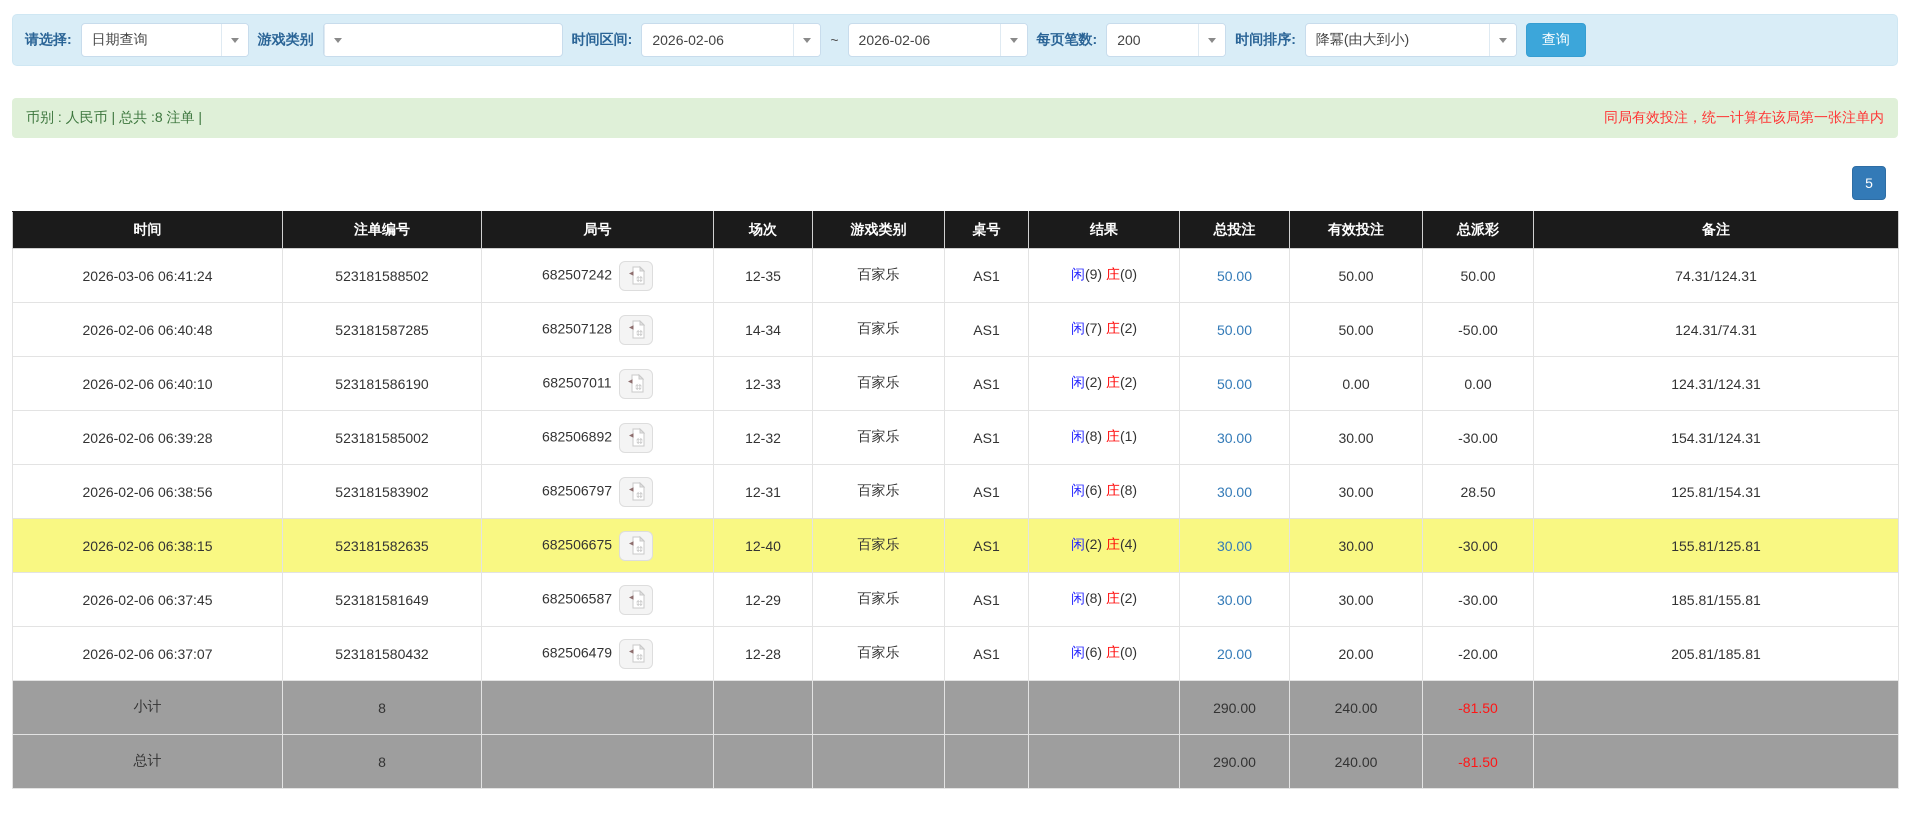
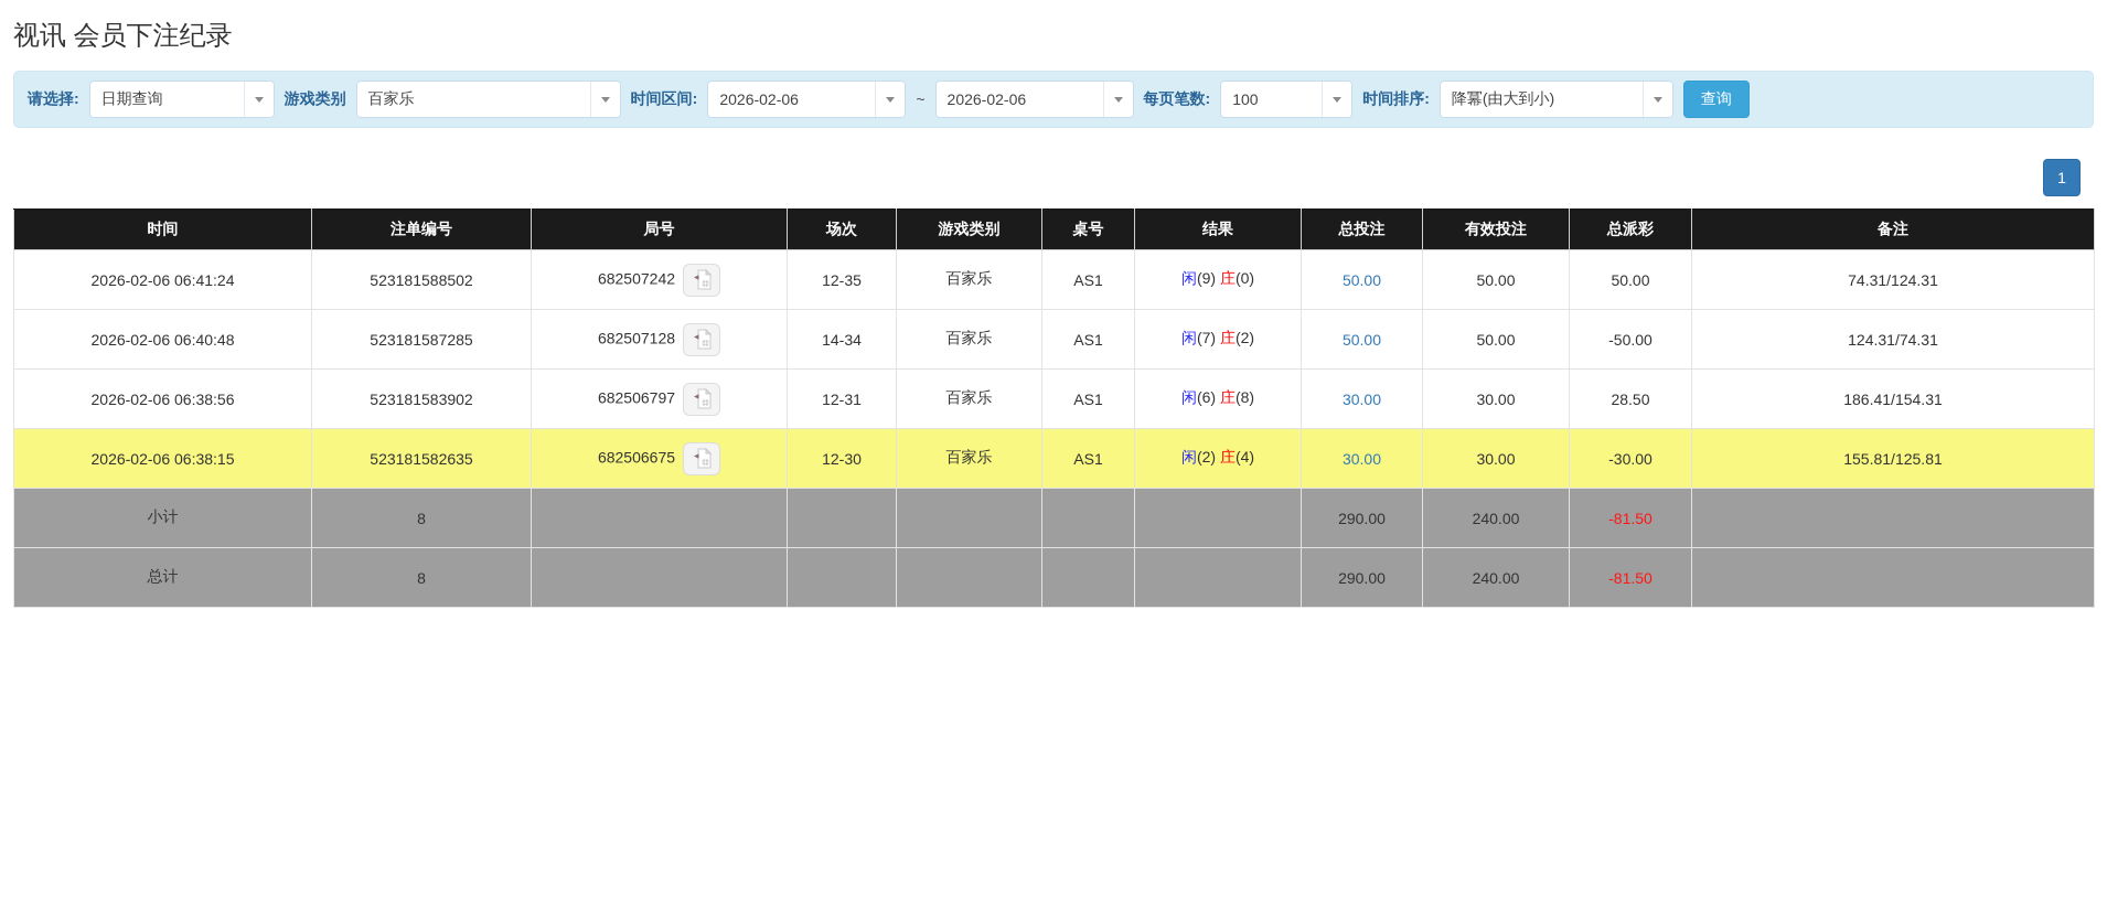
+ 视讯 会员下注纪录
  请选择:
  日期查询
  游戏类别
+ 百家乐
  时间区间:
  2026-02-06
  ~
  2026-02-06
  每页笔数:
- 200
+ 100
  时间排序:
  降冪(由大到小)
  查询
- 币别 : 人民币 | 总共 :8 注单 |
- 同局有效投注，统一计算在该局第一张注单内
- 5
+ 1
  时间	注单编号	局号	场次	游戏类别	桌号	结果	总投注	有效投注	总派彩	备注
- 2026-03-06 06:41:24	523181588502	682507242	12-35	百家乐	AS1	闲(9) 庄(0)	50.00	50.00	50.00	74.31/124.31
+ 2026-02-06 06:41:24	523181588502	682507242	12-35	百家乐	AS1	闲(9) 庄(0)	50.00	50.00	50.00	74.31/124.31
  2026-02-06 06:40:48	523181587285	682507128	14-34	百家乐	AS1	闲(7) 庄(2)	50.00	50.00	-50.00	124.31/74.31
- 2026-02-06 06:40:10	523181586190	682507011	12-33	百家乐	AS1	闲(2) 庄(2)	50.00	0.00	0.00	124.31/124.31
- 2026-02-06 06:39:28	523181585002	682506892	12-32	百家乐	AS1	闲(8) 庄(1)	30.00	30.00	-30.00	154.31/124.31
- 2026-02-06 06:38:56	523181583902	682506797	12-31	百家乐	AS1	闲(6) 庄(8)	30.00	30.00	28.50	125.81/154.31
+ 2026-02-06 06:38:56	523181583902	682506797	12-31	百家乐	AS1	闲(6) 庄(8)	30.00	30.00	28.50	186.41/154.31
- 2026-02-06 06:38:15	523181582635	682506675	12-40	百家乐	AS1	闲(2) 庄(4)	30.00	30.00	-30.00	155.81/125.81
+ 2026-02-06 06:38:15	523181582635	682506675	12-30	百家乐	AS1	闲(2) 庄(4)	30.00	30.00	-30.00	155.81/125.81
- 2026-02-06 06:37:45	523181581649	682506587	12-29	百家乐	AS1	闲(8) 庄(2)	30.00	30.00	-30.00	185.81/155.81
- 2026-02-06 06:37:07	523181580432	682506479	12-28	百家乐	AS1	闲(6) 庄(0)	20.00	20.00	-20.00	205.81/185.81
  小计	8						290.00	240.00	-81.50
  总计	8						290.00	240.00	-81.50
